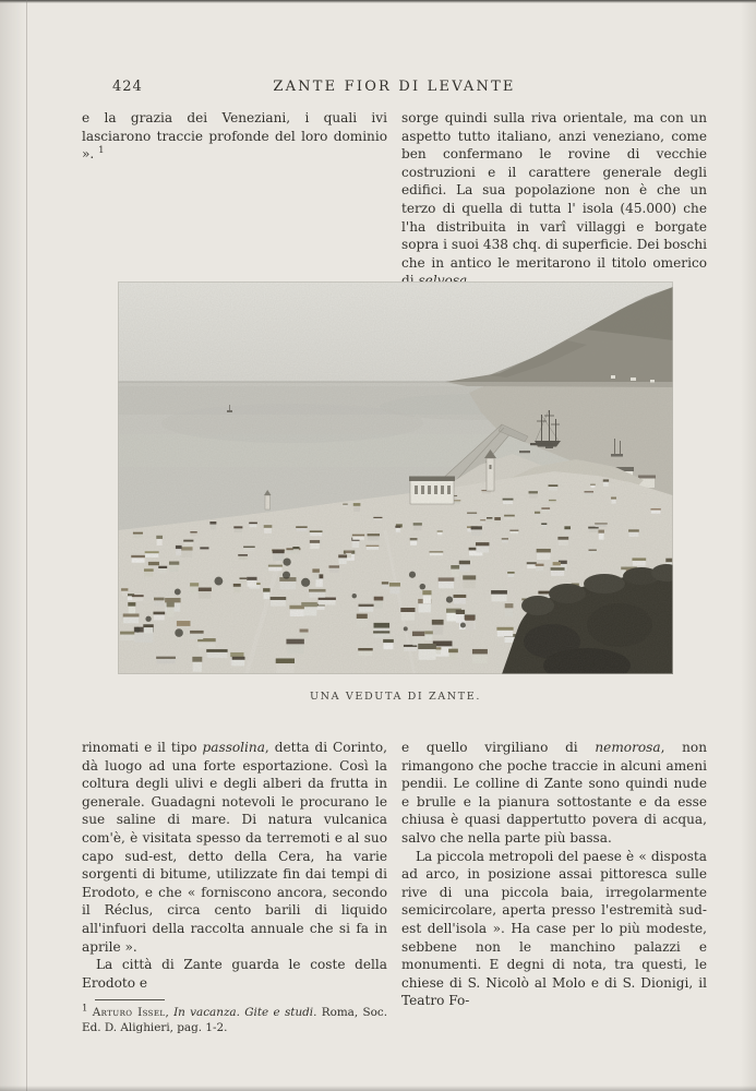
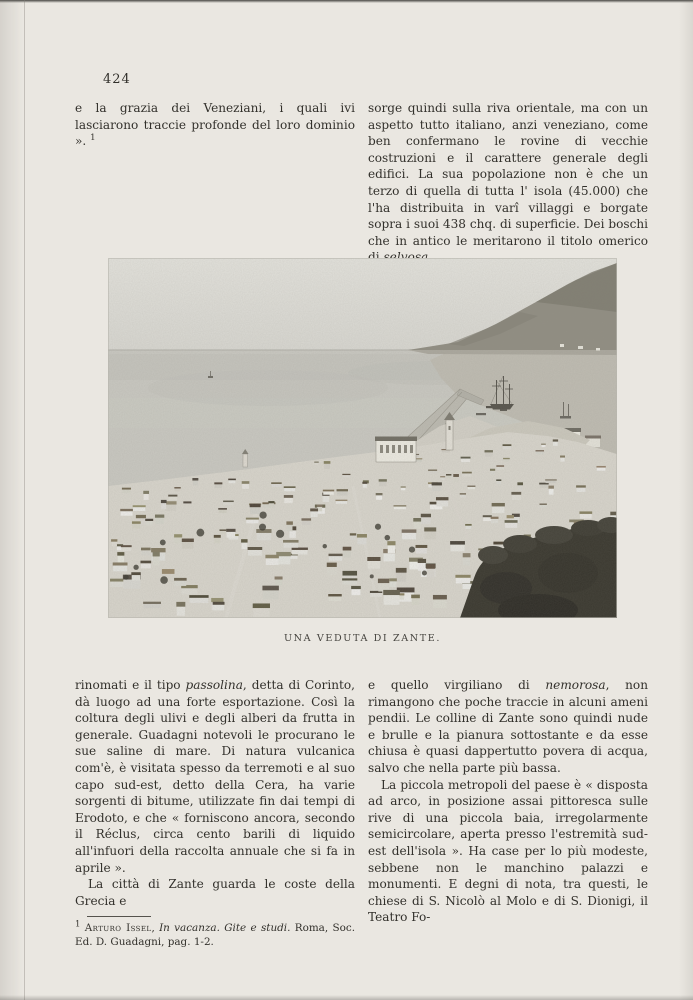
  424
- ZANTE FIOR DI LEVANTE
  e la grazia dei Veneziani, i quali ivi lasciarono traccie profonde del loro dominio ». 1
  sorge quindi sulla riva orientale, ma con un aspetto tutto italiano, anzi veneziano, come ben confermano le rovine di vecchie costruzioni e il carattere generale degli edifici. La sua popolazione non è che un terzo di quella di tutta l' isola (45.000) che l'ha distribuita in varî villaggi e borgate sopra i suoi 438 chq. di superficie. Dei boschi che in antico le meritarono il titolo omerico di selvosa
  UNA VEDUTA DI ZANTE.
  rinomati e il tipo passolina, detta di Corinto, dà luogo ad una forte esportazione. Così la coltura degli ulivi e degli alberi da frutta in generale. Guadagni notevoli le procurano le sue saline di mare. Di natura vulcanica com'è, è visitata spesso da terremoti e al suo capo sud-est, detto della Cera, ha varie sorgenti di bitume, utilizzate fin dai tempi di Erodoto, e che « forniscono ancora, secondo il Réclus, circa cento barili di liquido all'infuori della raccolta annuale che si fa in aprile ».
- La città di Zante guarda le coste della Erodoto e
+ La città di Zante guarda le coste della Grecia e
- 1 Arturo Issel, In vacanza. Gite e studi. Roma, Soc. Ed. D. Alighieri, pag. 1-2.
+ 1 Arturo Issel, In vacanza. Gite e studi. Roma, Soc. Ed. D. Guadagni, pag. 1-2.
  e quello virgiliano di nemorosa, non rimangono che poche traccie in alcuni ameni pendii. Le colline di Zante sono quindi nude e brulle e la pianura sottostante e da esse chiusa è quasi dappertutto povera di acqua, salvo che nella parte più bassa.
  La piccola metropoli del paese è « disposta ad arco, in posizione assai pittoresca sulle rive di una piccola baia, irregolarmente semicircolare, aperta presso l'estremità sud-est dell'isola ». Ha case per lo più modeste, sebbene non le manchino palazzi e monumenti. E degni di nota, tra questi, le chiese di S. Nicolò al Molo e di S. Dionigi, il Teatro Fo-
